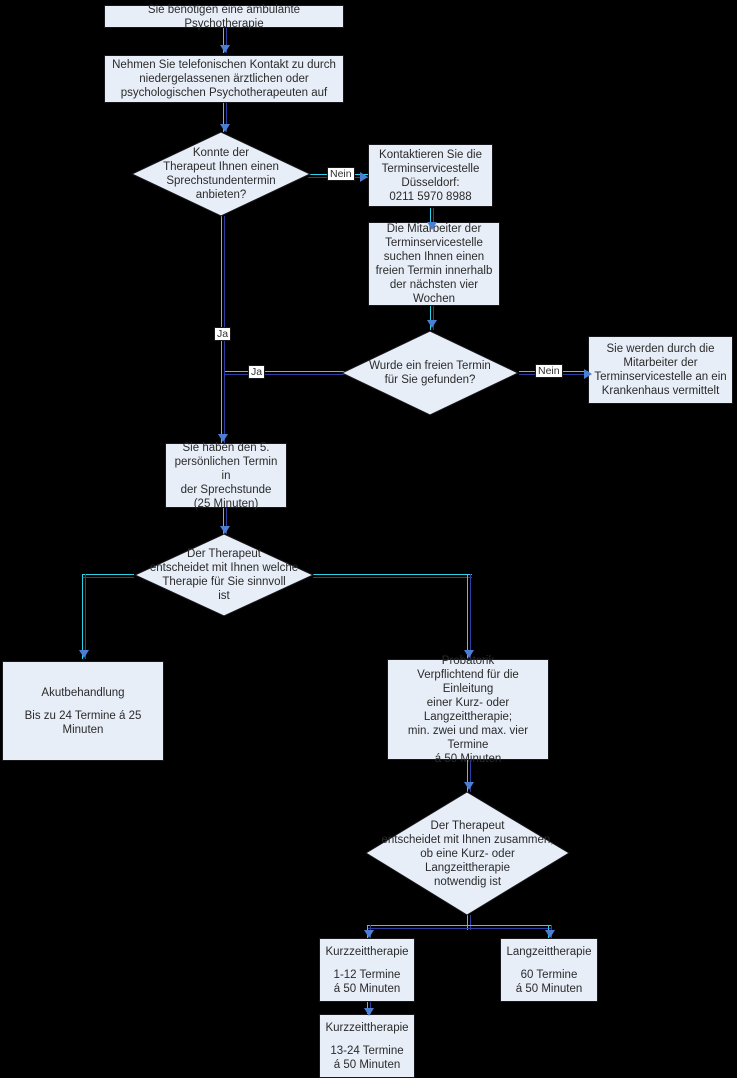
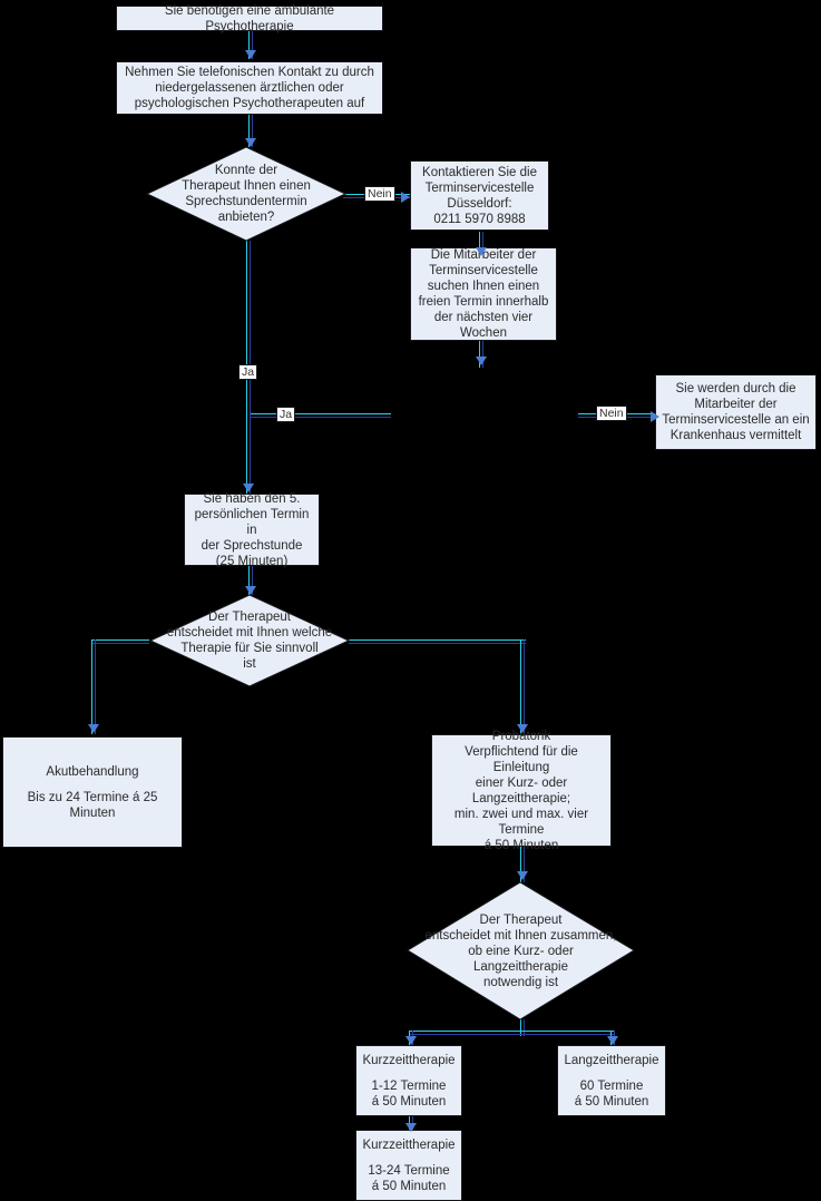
  Nein
  Ja
  Ja
  Nein
  Sie benötigen eine ambulante Psychotherapie
  Nehmen Sie telefonischen Kontakt zu durch
  niedergelassenen ärztlichen oder
  psychologischen Psychotherapeuten auf
  Konnte der
  Therapeut Ihnen einen
  Sprechstundentermin
  anbieten?
  Kontaktieren Sie die
  Terminservicestelle
  Düsseldorf:
  0211 5970 8988
  Die Mitarbeiter der
  Terminservicestelle
  suchen Ihnen einen
  freien Termin innerhalb
  der nächsten vier
  Wochen
- Wurde ein freien Termin
- für Sie gefunden?
  Sie werden durch die
  Mitarbeiter der
  Terminservicestelle an ein
  Krankenhaus vermittelt
  Sie haben den 5.
  persönlichen Termin in
  der Sprechstunde
  (25 Minuten)
  Der Therapeut
  entscheidet mit Ihnen welche
  Therapie für Sie sinnvoll
  ist
  Akutbehandlung
  Bis zu 24 Termine á 25 Minuten
  Probatorik
  Verpflichtend für die Einleitung
  einer Kurz- oder
  Langzeittherapie;
  min. zwei und max. vier Termine
  á 50 Minuten
  Der Therapeut
  entscheidet mit Ihnen zusammen,
  ob eine Kurz- oder
  Langzeittherapie
  notwendig ist
  Kurzzeittherapie
  1-12 Termine
  á 50 Minuten
  Kurzzeittherapie
  13-24 Termine
  á 50 Minuten
  Langzeittherapie
  60 Termine
  á 50 Minuten
